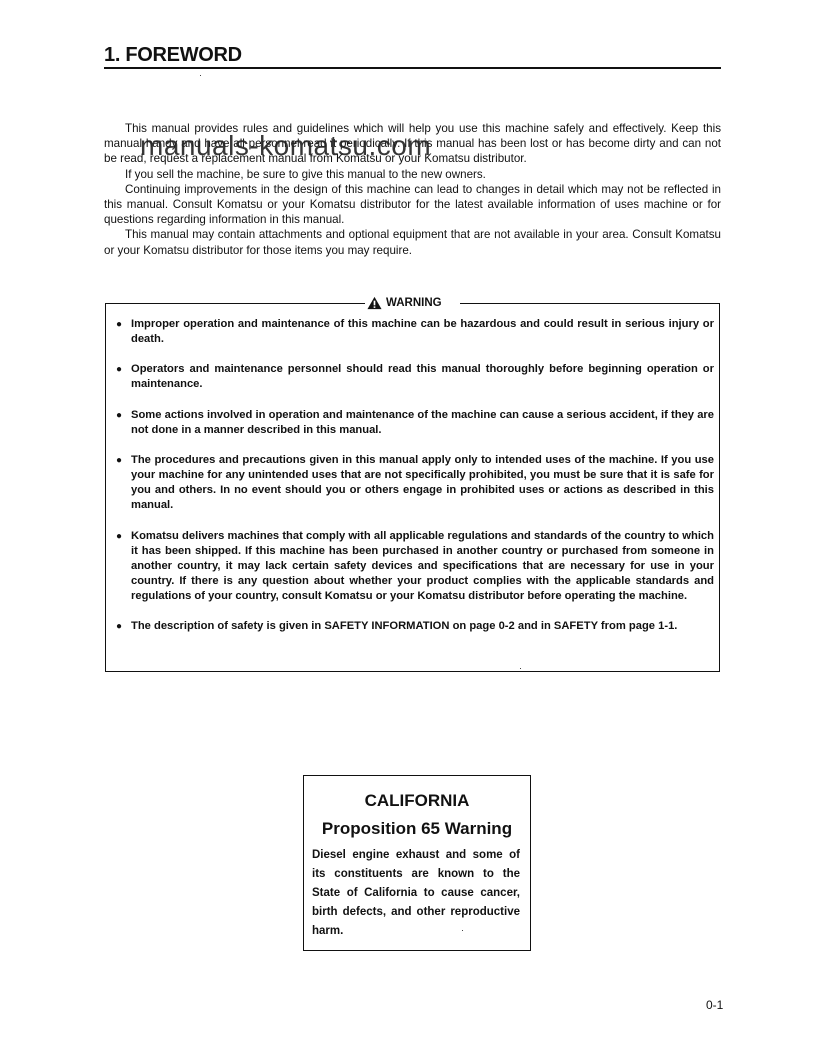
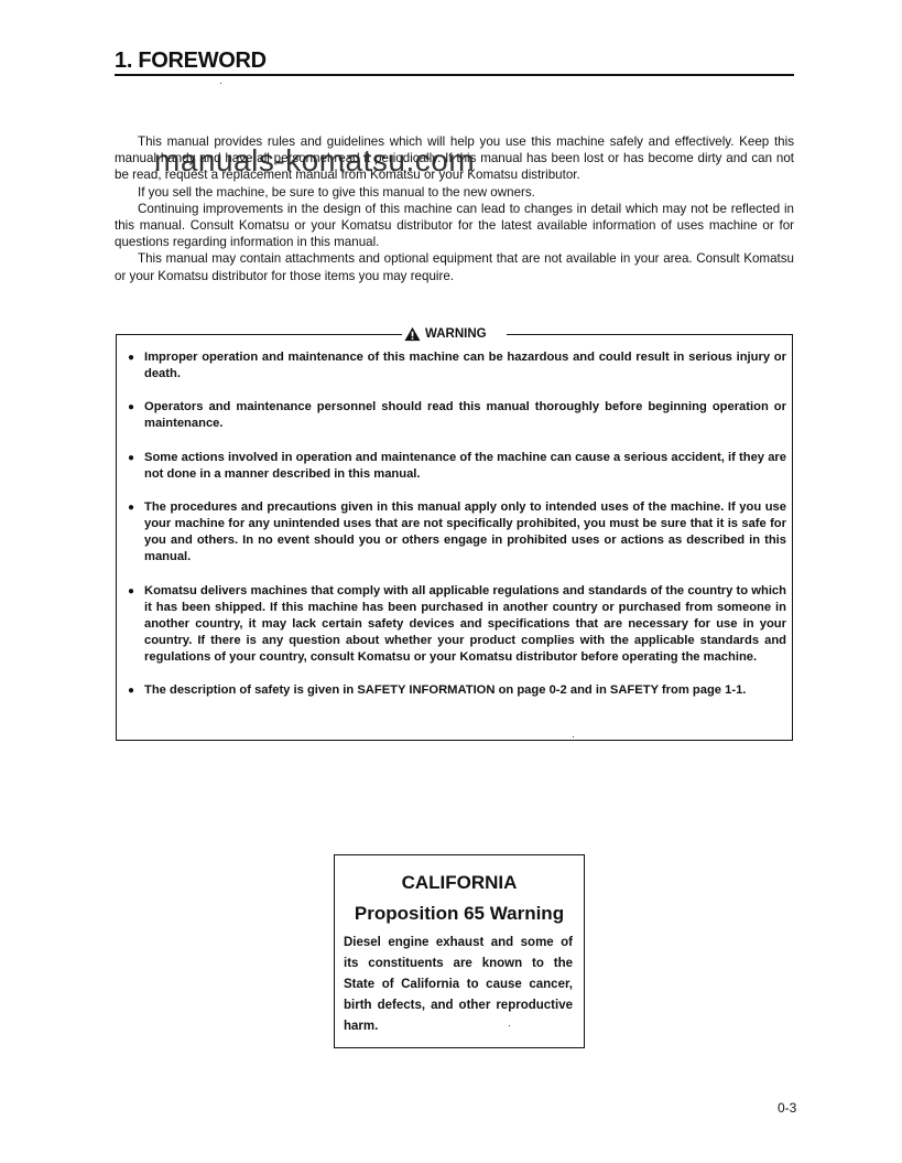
  1. FOREWORD
  This manual provides rules and guidelines which will help you use this machine safely and effectively. Keep this manual handy and have all personnel read it periodically. If this manual has been lost or has become dirty and can not be read, request a replacement manual from Komatsu or your Komatsu distributor.
  If you sell the machine, be sure to give this manual to the new owners.
  Continuing improvements in the design of this machine can lead to changes in detail which may not be reflected in this manual. Consult Komatsu or your Komatsu distributor for the latest available information of uses machine or for questions regarding information in this manual.
  This manual may contain attachments and optional equipment that are not available in your area. Consult Komatsu or your Komatsu distributor for those items you may require.
  manuals-komatsu.com
  WARNING
  ●
  Improper operation and maintenance of this machine can be hazardous and could result in serious injury or death.
  ●
  Operators and maintenance personnel should read this manual thoroughly before beginning operation or maintenance.
  ●
  Some actions involved in operation and maintenance of the machine can cause a serious accident, if they are not done in a manner described in this manual.
  ●
  The procedures and precautions given in this manual apply only to intended uses of the machine. If you use your machine for any unintended uses that are not specifically prohibited, you must be sure that it is safe for you and others. In no event should you or others engage in prohibited uses or actions as described in this manual.
  ●
  Komatsu delivers machines that comply with all applicable regulations and standards of the country to which it has been shipped. If this machine has been purchased in another country or purchased from someone in another country, it may lack certain safety devices and specifications that are necessary for use in your country. If there is any question about whether your product complies with the applicable standards and regulations of your country, consult Komatsu or your Komatsu distributor before operating the machine.
  ●
  The description of safety is given in SAFETY INFORMATION on page 0-2 and in SAFETY from page 1-1.
  CALIFORNIA
  Proposition 65 Warning
  Diesel engine exhaust and some of its constituents are known to the State of California to cause cancer, birth defects, and other reproductive harm.
- 0-1
+ 0-3
